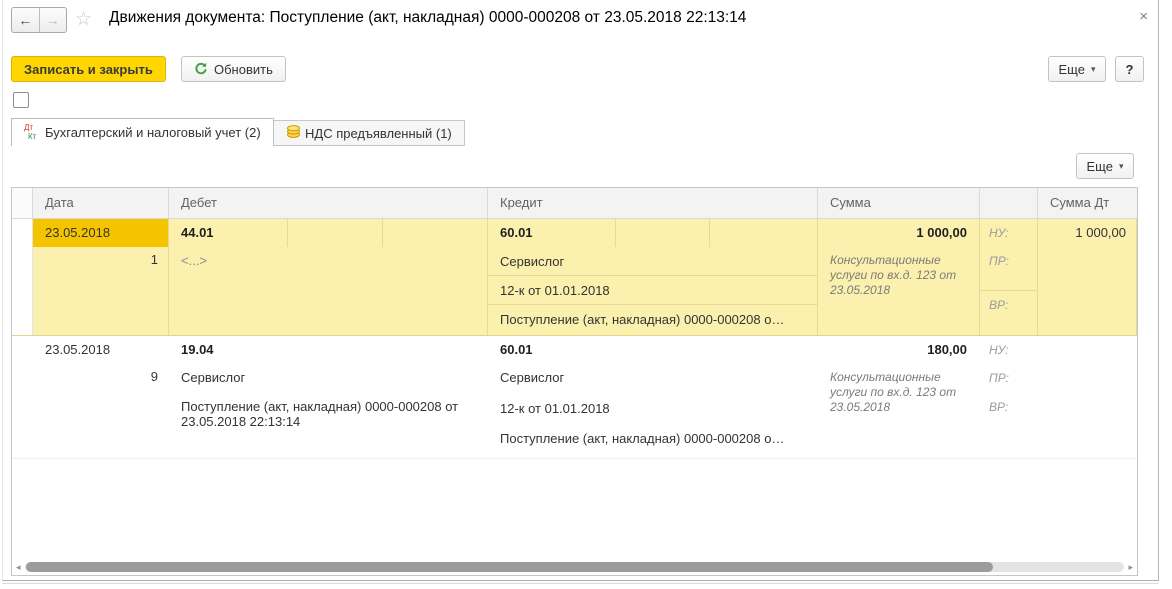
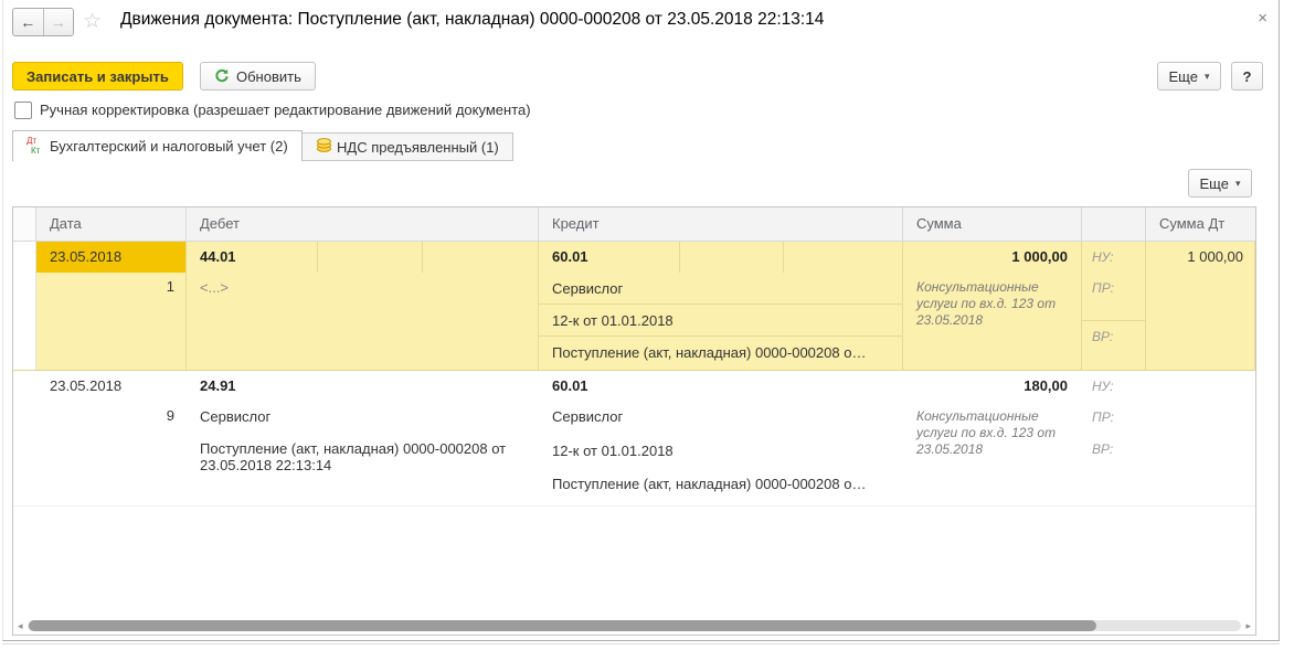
  ←
  →
  ☆
  Движения документа: Поступление (акт, накладная) 0000-000208 от 23.05.2018 22:13:14
  ×
  Записать и закрыть
  Обновить
  Еще
  ▾
  ?
+ Ручная корректировка (разрешает редактирование движений документа)
  Дт
  Кт
  Бухгалтерский и налоговый учет (2)
  НДС предъявленный (1)
  Еще
  ▾
  Дата
  Дебет
  Кредит
  Сумма
  Сумма Дт
  23.05.2018
  44.01
  60.01
  1 000,00
  НУ:
  1 000,00
  1
  <...>
  Сервислог
  12-к от 01.01.2018
  Поступление (акт, накладная) 0000-000208 о…
  Консультационные услуги по вх.д. 123 от 23.05.2018
  ПР:
  ВР:
  23.05.2018
- 19.04
+ 24.91
  60.01
  180,00
  НУ:
  9
  Сервислог
  Поступление (акт, накладная) 0000-000208 от 23.05.2018 22:13:14
  Сервислог
  12-к от 01.01.2018
  Поступление (акт, накладная) 0000-000208 о…
  Консультационные услуги по вх.д. 123 от 23.05.2018
  ПР:
  ВР:
  ◂
  ▸
